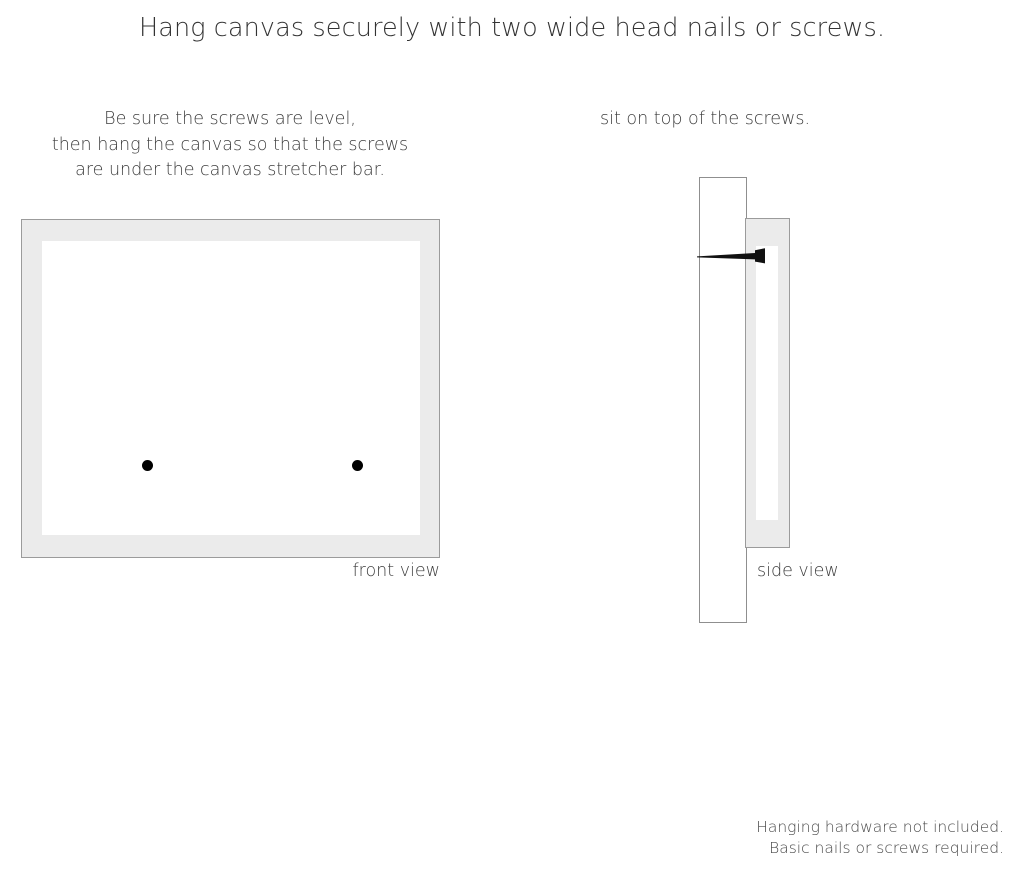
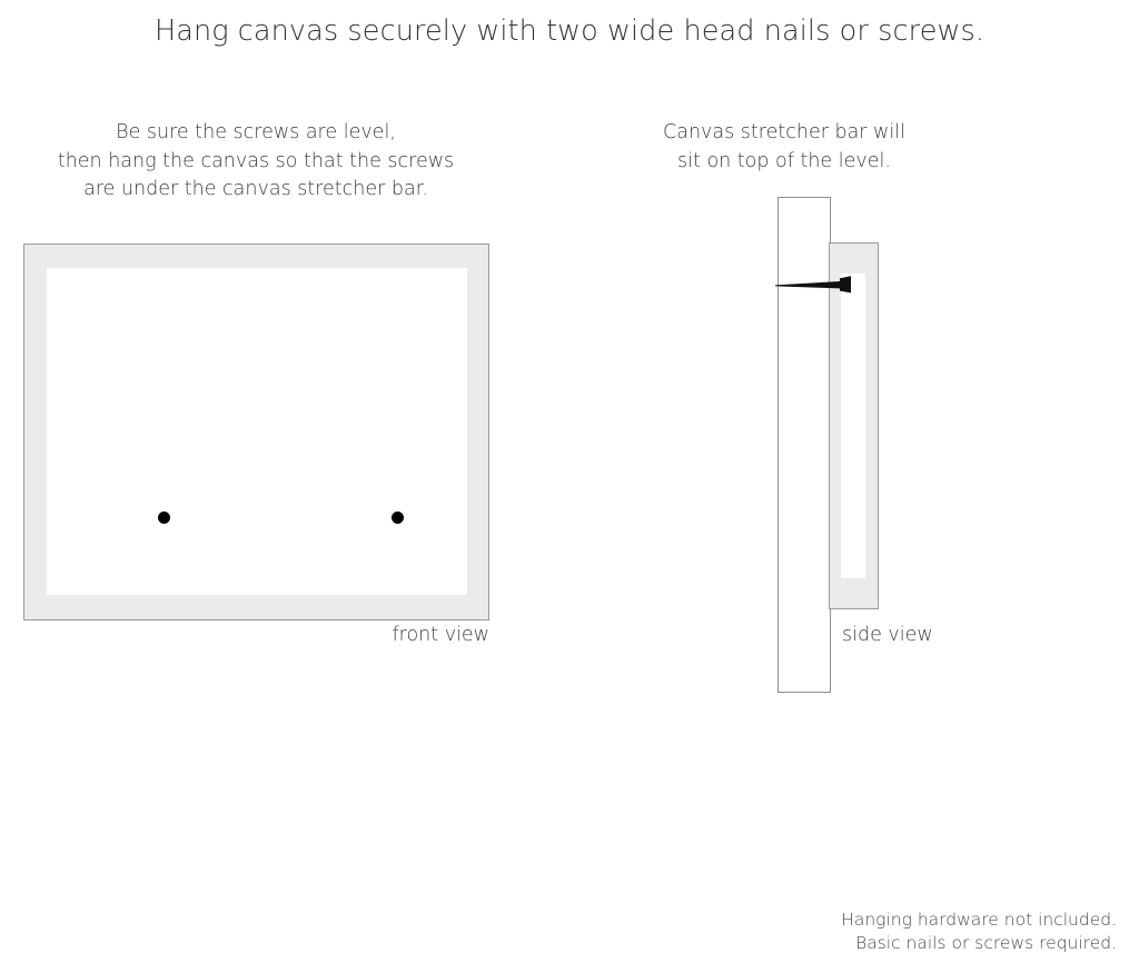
  Hang canvas securely with two wide head nails or screws.
  Be sure the screws are level,
  then hang the canvas so that the screws
  are under the canvas stretcher bar.
+ Canvas stretcher bar will
- sit on top of the screws.
+ sit on top of the level.
  front view
  side view
  Hanging hardware not included.
  Basic nails or screws required.
